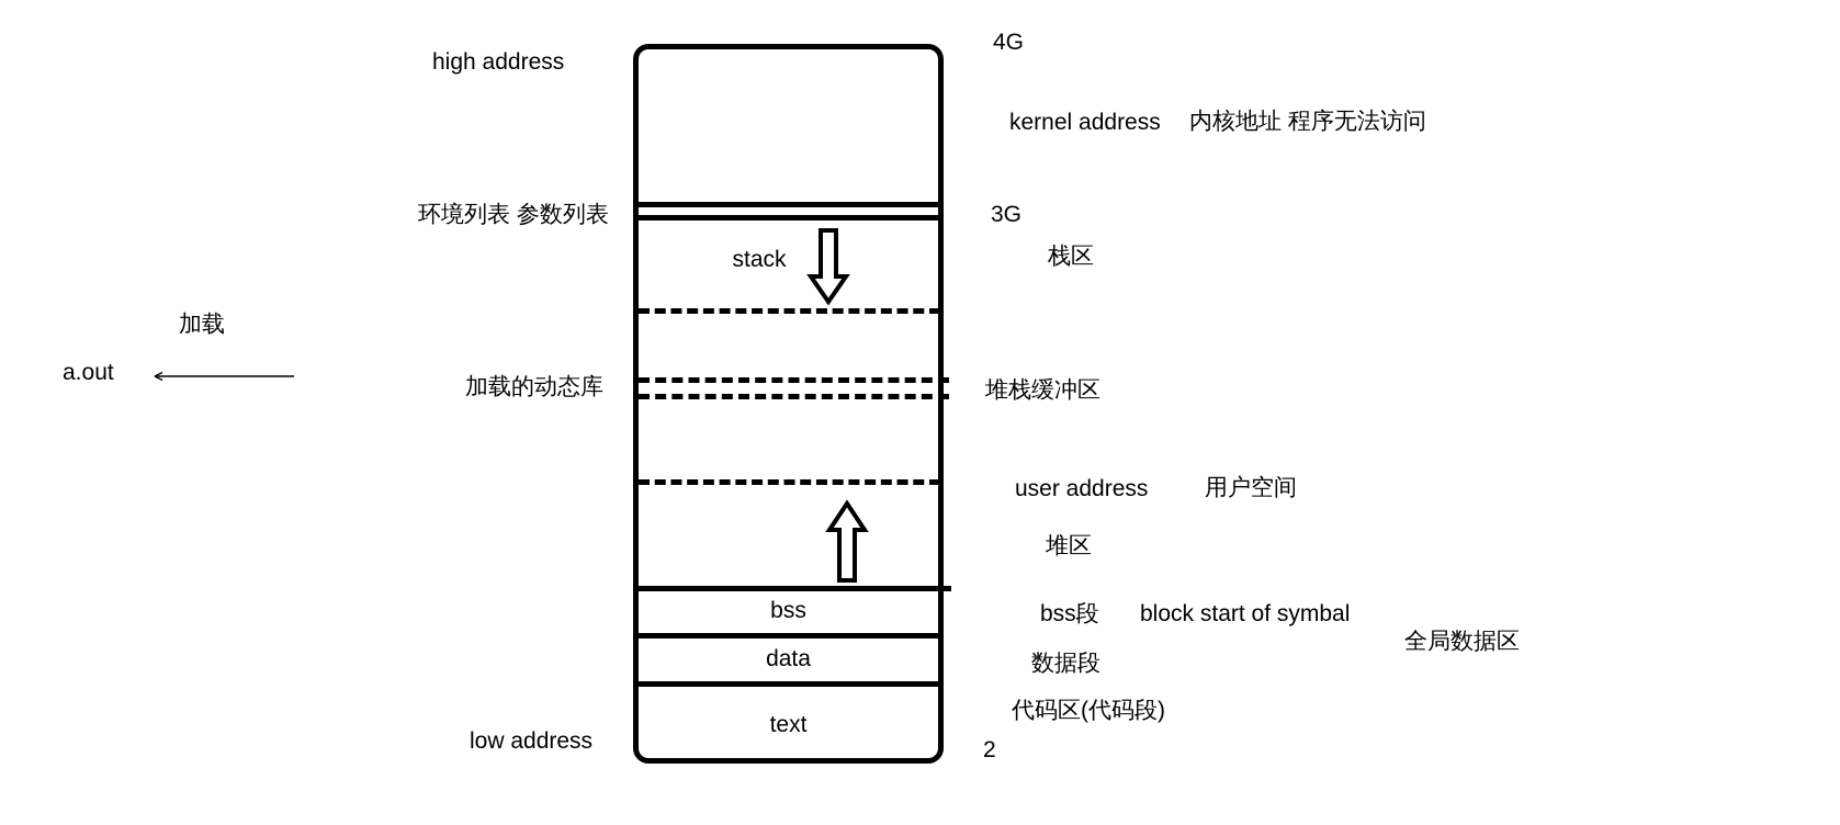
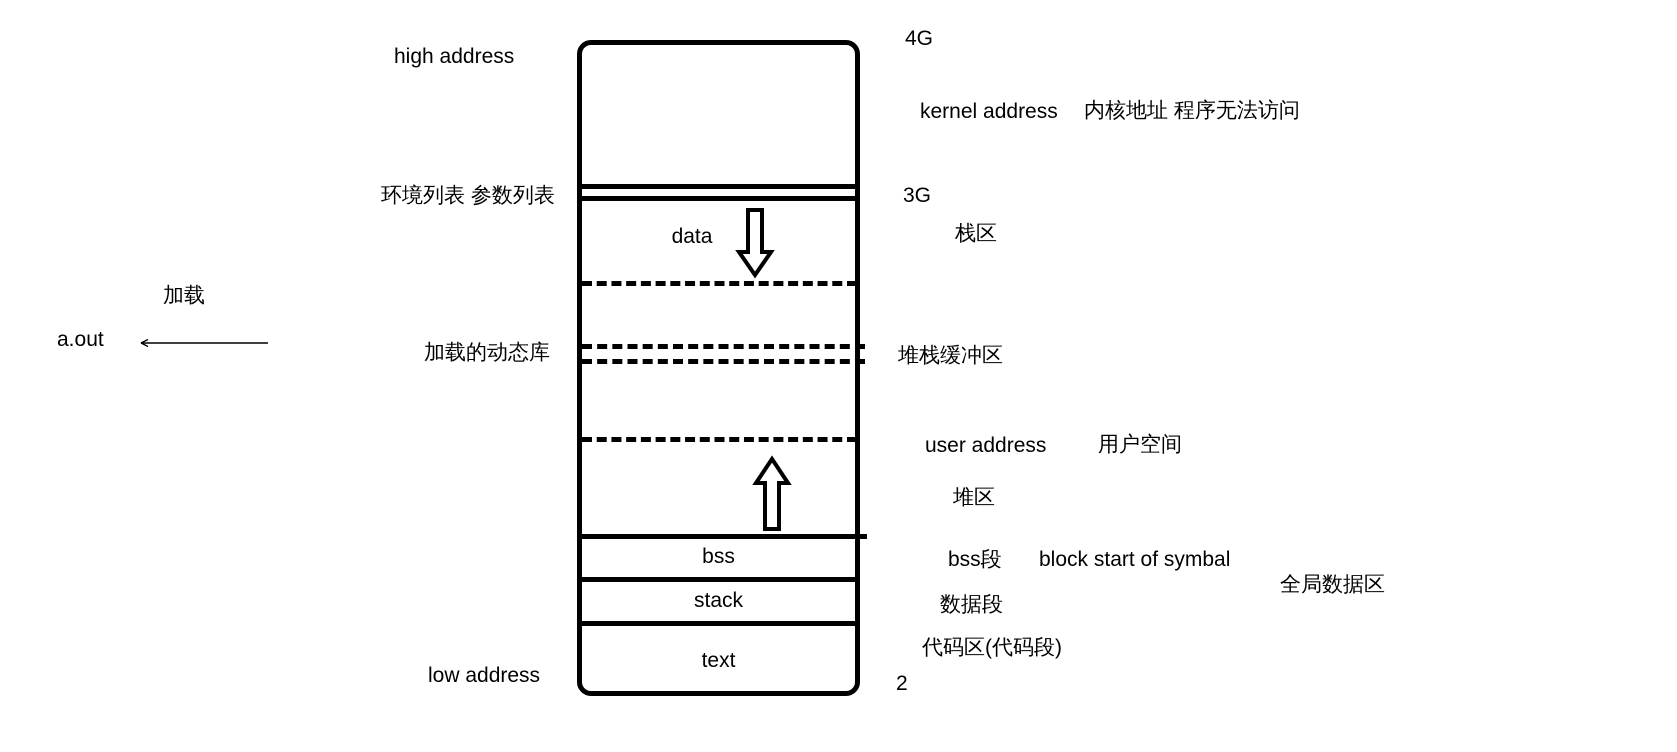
  high address
  环境列表 参数列表
  加载的动态库
  low address
  加载
  a.out
- stack
+ data
  bss
- data
+ stack
  text
  4G
  kernel address
  内核地址 程序无法访问
  3G
  栈区
  堆栈缓冲区
  user address
  用户空间
  堆区
  bss段
  block start of symbal
  全局数据区
  数据段
  代码区(代码段)
  2
